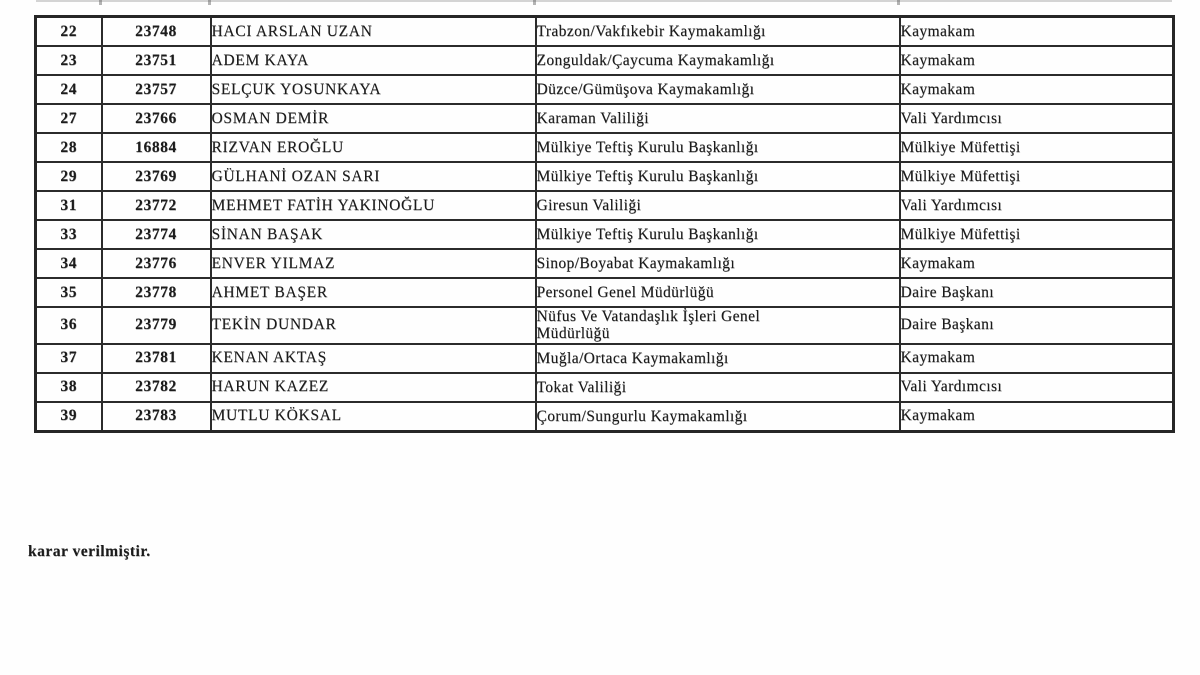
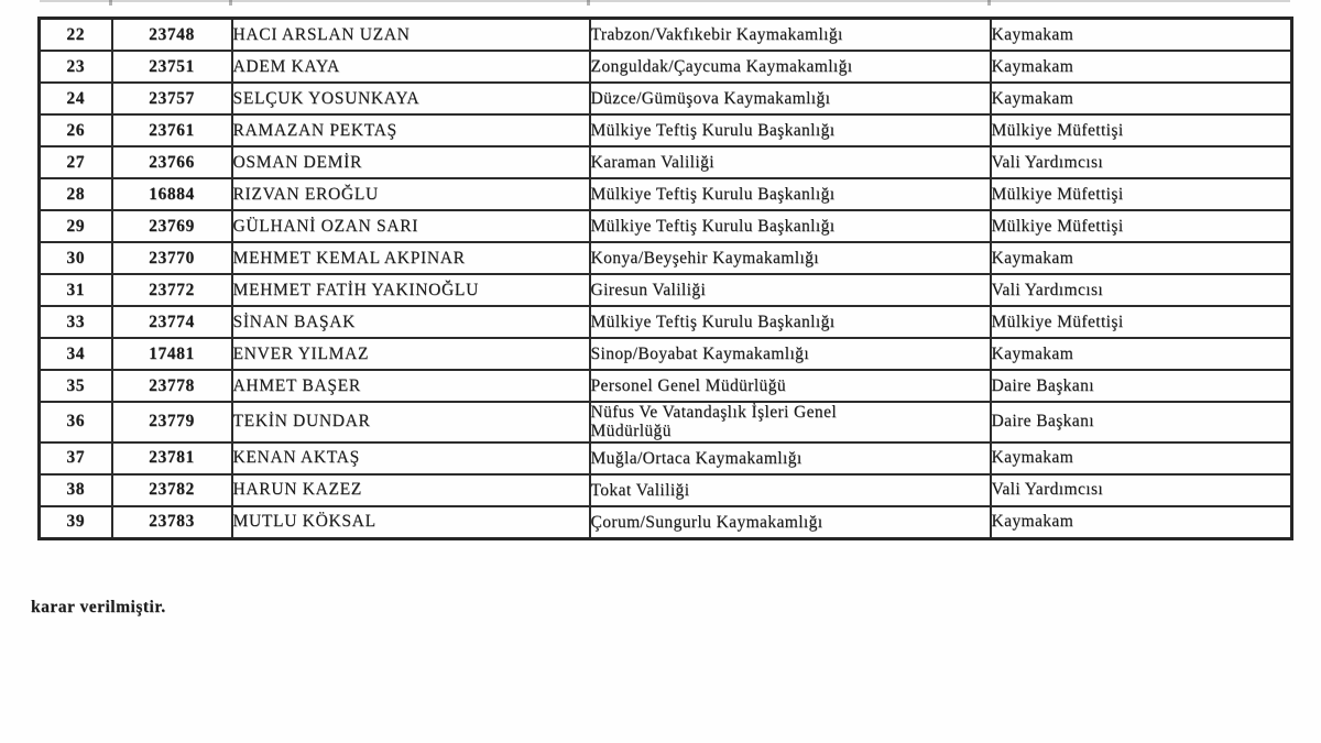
  22	23748	HACI ARSLAN UZAN	Trabzon/Vakfıkebir Kaymakamlığı	Kaymakam
  23	23751	ADEM KAYA	Zonguldak/Çaycuma Kaymakamlığı	Kaymakam
  24	23757	SELÇUK YOSUNKAYA	Düzce/Gümüşova Kaymakamlığı	Kaymakam
+ 26	23761	RAMAZAN PEKTAŞ	Mülkiye Teftiş Kurulu Başkanlığı	Mülkiye Müfettişi
  27	23766	OSMAN DEMİR	Karaman Valiliği	Vali Yardımcısı
  28	16884	RIZVAN EROĞLU	Mülkiye Teftiş Kurulu Başkanlığı	Mülkiye Müfettişi
  29	23769	GÜLHANİ OZAN SARI	Mülkiye Teftiş Kurulu Başkanlığı	Mülkiye Müfettişi
+ 30	23770	MEHMET KEMAL AKPINAR	Konya/Beyşehir Kaymakamlığı	Kaymakam
  31	23772	MEHMET FATİH YAKINOĞLU	Giresun Valiliği	Vali Yardımcısı
  33	23774	SİNAN BAŞAK	Mülkiye Teftiş Kurulu Başkanlığı	Mülkiye Müfettişi
- 34	23776	ENVER YILMAZ	Sinop/Boyabat Kaymakamlığı	Kaymakam
+ 34	17481	ENVER YILMAZ	Sinop/Boyabat Kaymakamlığı	Kaymakam
  35	23778	AHMET BAŞER	Personel Genel Müdürlüğü	Daire Başkanı
  36	23779	TEKİN DUNDAR	Nüfus Ve Vatandaşlık İşleri Genel Müdürlüğü	Daire Başkanı
  37	23781	KENAN AKTAŞ	Muğla/Ortaca Kaymakamlığı	Kaymakam
  38	23782	HARUN KAZEZ	Tokat Valiliği	Vali Yardımcısı
  39	23783	MUTLU KÖKSAL	Çorum/Sungurlu Kaymakamlığı	Kaymakam
  karar verilmiştir.
